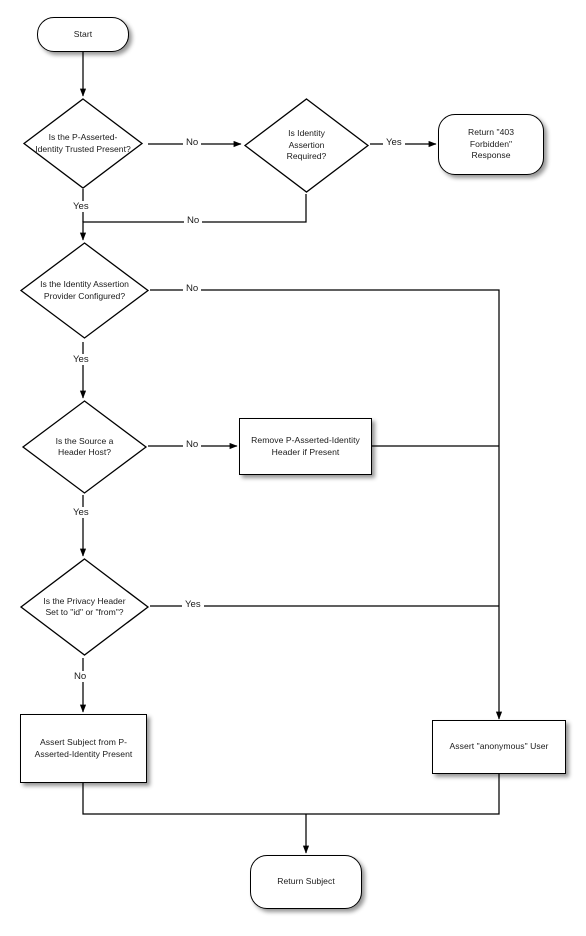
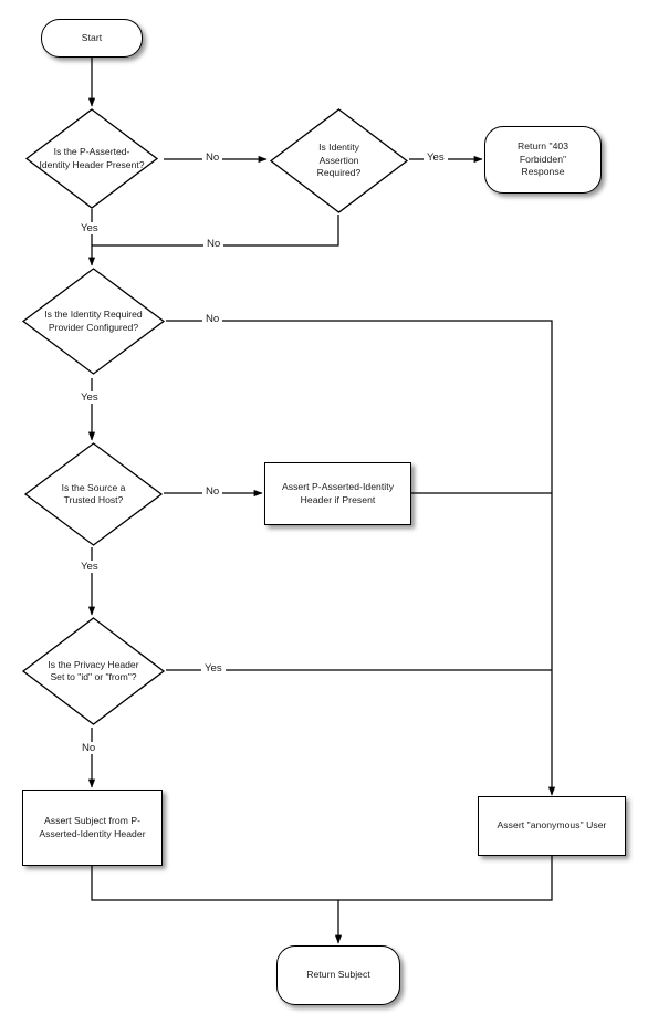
  Start
- Is the P-Asserted-Identity Trusted Present?
+ Is the P-Asserted-Identity Header Present?
  Is Identity Assertion Required?
  Return "403 Forbidden" Response
- Is the Identity Assertion Provider Configured?
+ Is the Identity Required Provider Configured?
- Is the Source a Header Host?
+ Is the Source a Trusted Host?
- Remove P-Asserted-Identity Header if Present
+ Assert P-Asserted-Identity Header if Present
  Is the Privacy Header Set to "id" or "from"?
- Assert Subject from P-Asserted-Identity Present
+ Assert Subject from P-Asserted-Identity Header
  Assert "anonymous" User
  Return Subject
  No
  Yes
  Yes
  No
  No
  Yes
  No
  Yes
  Yes
  No
